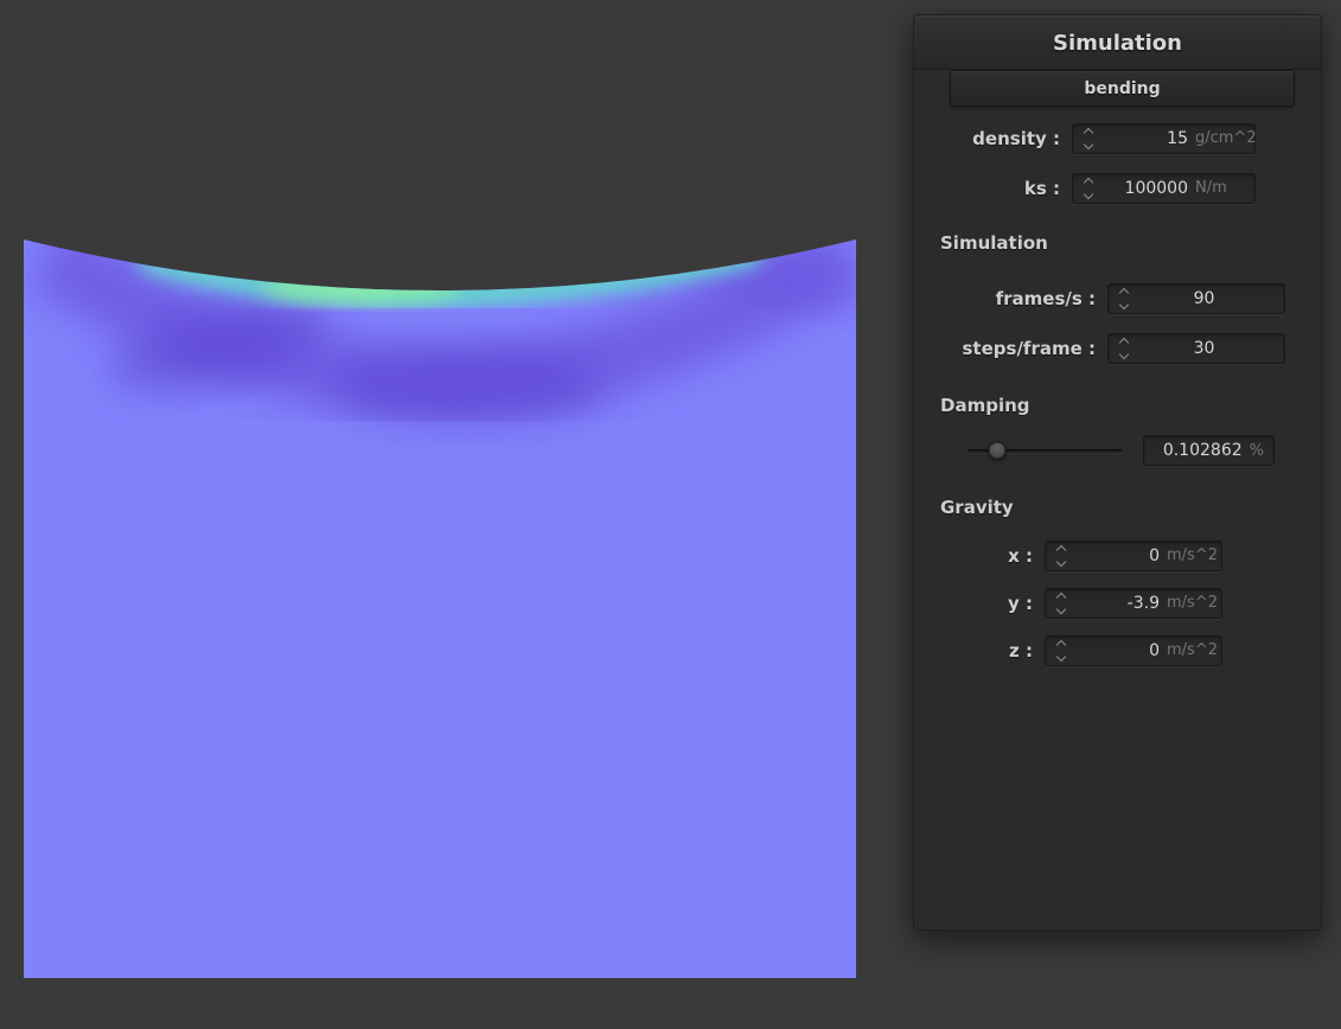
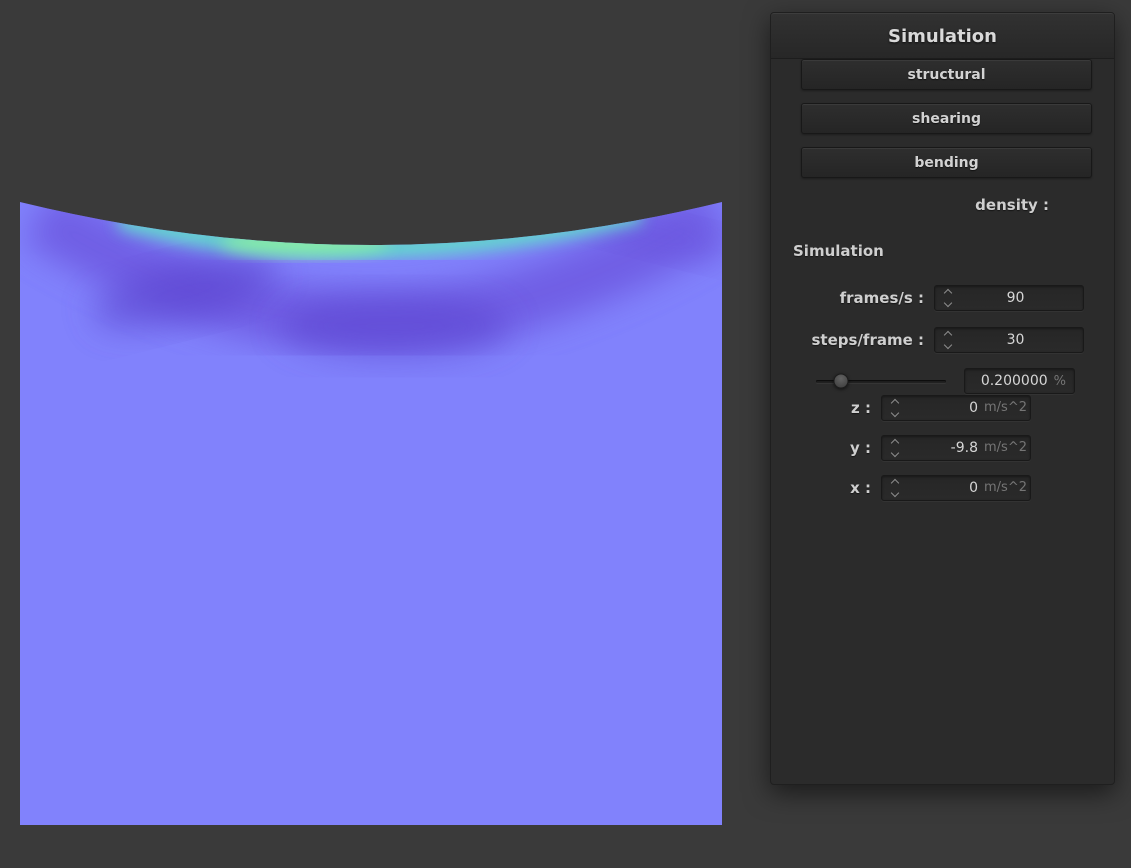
  Simulation
+ structural
+ shearing
  bending
  density :
- 15
- g/cm^2
- ks :
- 100000
- N/m
  Simulation
  frames/s :
  90
  steps/frame :
  30
- Damping
- 0.102862
+ 0.200000
  %
- Gravity
- x :
+ z :
  0
  m/s^2
  y :
- -3.9
+ -9.8
  m/s^2
- z :
+ x :
  0
  m/s^2
